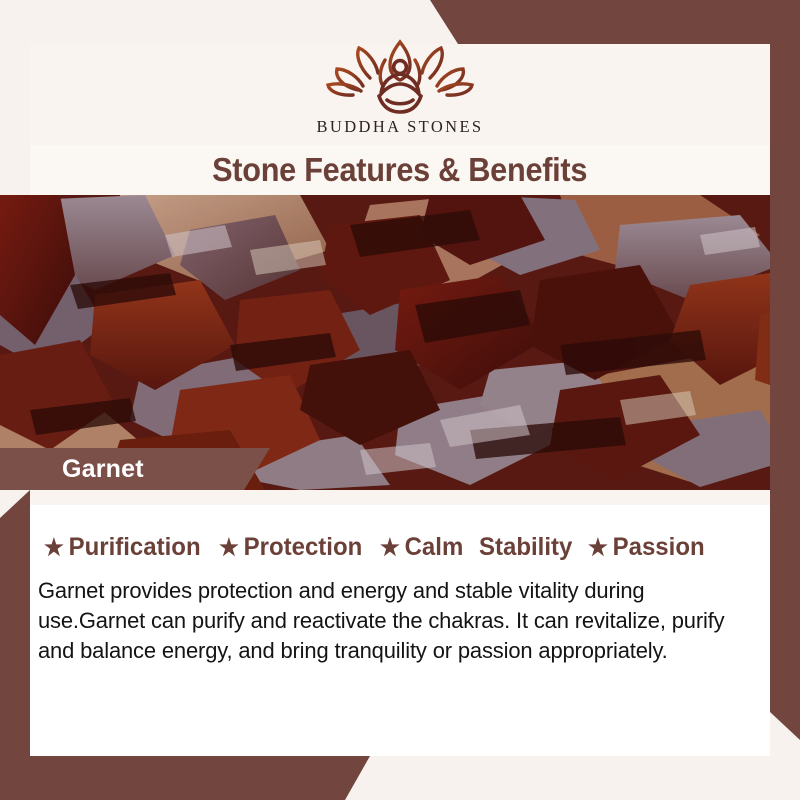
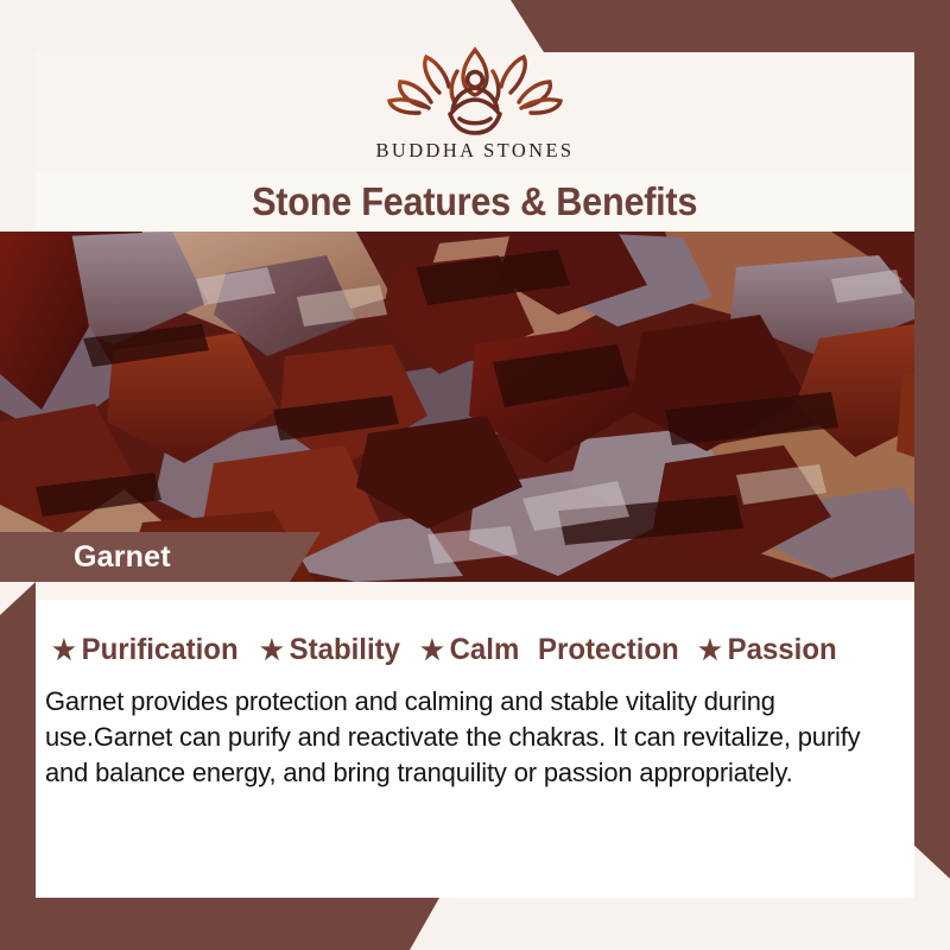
  BUDDHA STONES
  Stone Features & Benefits
  Garnet
  ★
  Purification
  ★
- Protection
+ Stability
  ★
  Calm
- Stability
+ Protection
  ★
  Passion
- Garnet provides protection and energy and stable vitality during use.Garnet can purify and reactivate the chakras. It can revitalize, purify and balance energy, and bring tranquility or passion appropriately.
+ Garnet provides protection and calming and stable vitality during use.Garnet can purify and reactivate the chakras. It can revitalize, purify and balance energy, and bring tranquility or passion appropriately.
